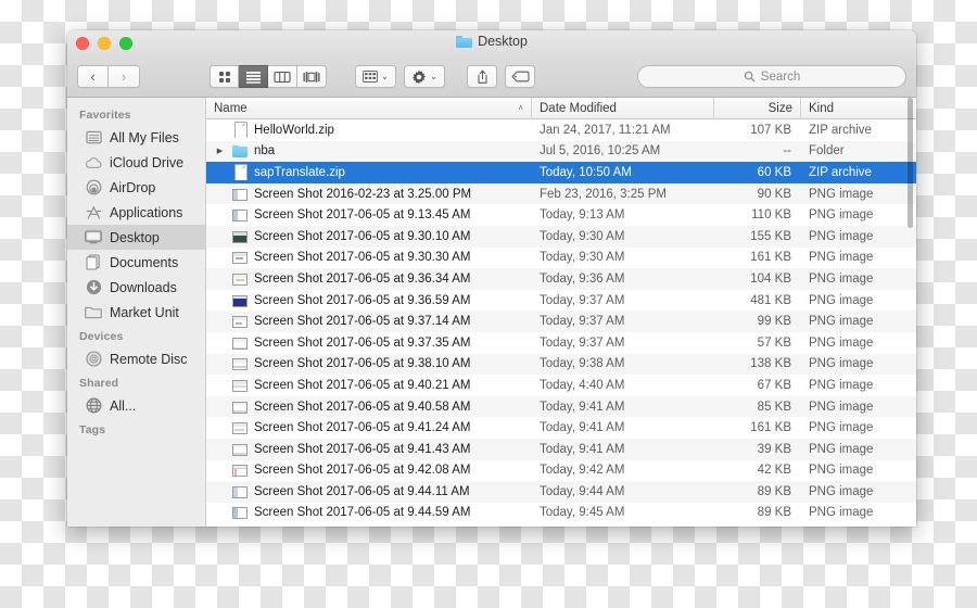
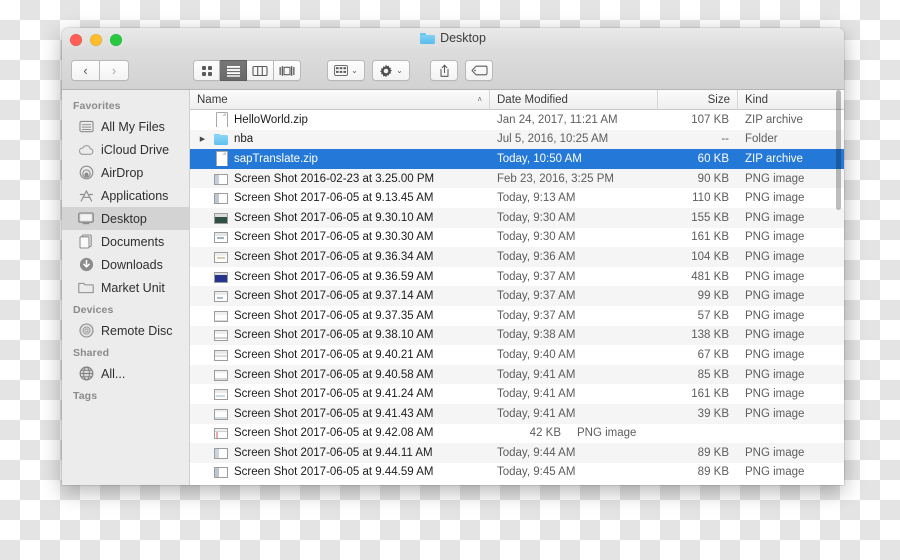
  Desktop
  ‹
  ›
  ⌄
  ⌄
- Search
  Favorites
  All My Files
  iCloud Drive
  AirDrop
  Applications
  Desktop
  Documents
  Downloads
  Market Unit
  Devices
  Remote Disc
  Shared
  All...
  Tags
  Name
  ˄
  Date Modified
  Size
  Kind
  HelloWorld.zip
  Jan 24, 2017, 11:21 AM
  107 KB
  ZIP archive
  nba
  Jul 5, 2016, 10:25 AM
  --
  Folder
  sapTranslate.zip
  Today, 10:50 AM
  60 KB
  ZIP archive
  Screen Shot 2016-02-23 at 3.25.00 PM
  Feb 23, 2016, 3:25 PM
  90 KB
  PNG image
  Screen Shot 2017-06-05 at 9.13.45 AM
  Today, 9:13 AM
  110 KB
  PNG image
  Screen Shot 2017-06-05 at 9.30.10 AM
  Today, 9:30 AM
  155 KB
  PNG image
  Screen Shot 2017-06-05 at 9.30.30 AM
  Today, 9:30 AM
  161 KB
  PNG image
  Screen Shot 2017-06-05 at 9.36.34 AM
  Today, 9:36 AM
  104 KB
  PNG image
  Screen Shot 2017-06-05 at 9.36.59 AM
  Today, 9:37 AM
  481 KB
  PNG image
  Screen Shot 2017-06-05 at 9.37.14 AM
  Today, 9:37 AM
  99 KB
  PNG image
  Screen Shot 2017-06-05 at 9.37.35 AM
  Today, 9:37 AM
  57 KB
  PNG image
  Screen Shot 2017-06-05 at 9.38.10 AM
  Today, 9:38 AM
  138 KB
  PNG image
  Screen Shot 2017-06-05 at 9.40.21 AM
- Today, 4:40 AM
+ Today, 9:40 AM
  67 KB
  PNG image
  Screen Shot 2017-06-05 at 9.40.58 AM
  Today, 9:41 AM
  85 KB
  PNG image
  Screen Shot 2017-06-05 at 9.41.24 AM
  Today, 9:41 AM
  161 KB
  PNG image
  Screen Shot 2017-06-05 at 9.41.43 AM
  Today, 9:41 AM
  39 KB
  PNG image
  Screen Shot 2017-06-05 at 9.42.08 AM
- Today, 9:42 AM
  42 KB
  PNG image
  Screen Shot 2017-06-05 at 9.44.11 AM
  Today, 9:44 AM
  89 KB
  PNG image
  Screen Shot 2017-06-05 at 9.44.59 AM
  Today, 9:45 AM
  89 KB
  PNG image
